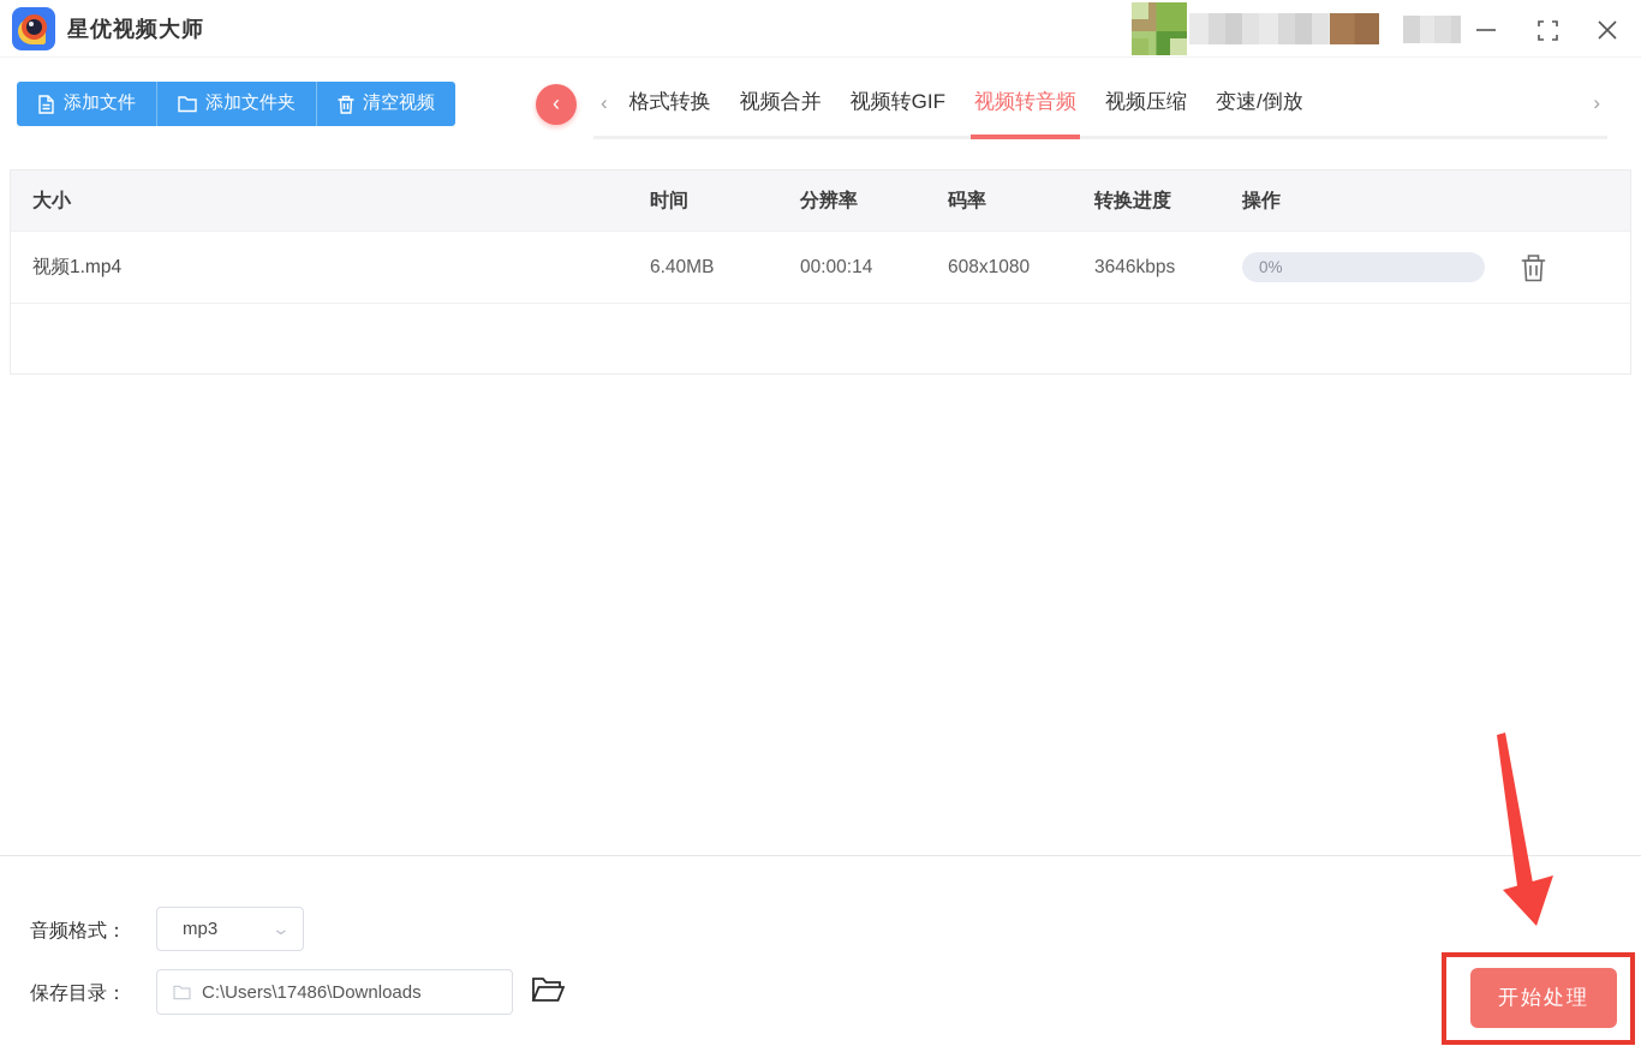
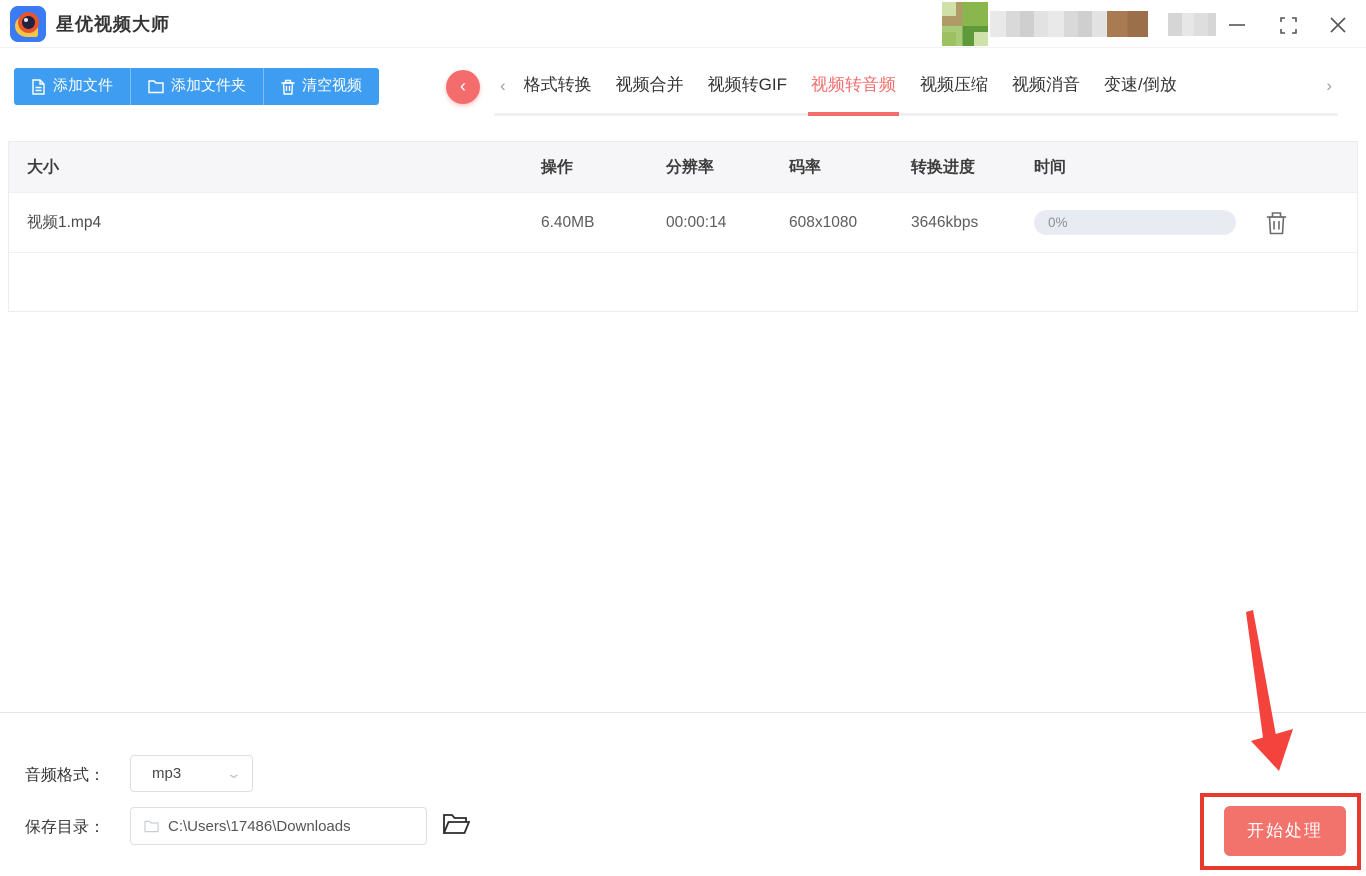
  星优视频大师
  添加文件
  添加文件夹
  清空视频
  ‹
  ‹
  格式转换
  视频合并
  视频转GIF
  视频转音频
  视频压缩
+ 视频消音
  变速/倒放
  ›
  大小
- 时间
+ 操作
  分辨率
  码率
  转换进度
- 操作
+ 时间
  视频1.mp4
  6.40MB
  00:00:14
  608x1080
  3646kbps
  0%
  音频格式：
  mp3
  ⌄
  保存目录：
  C:\Users\17486\Downloads
  开始处理
